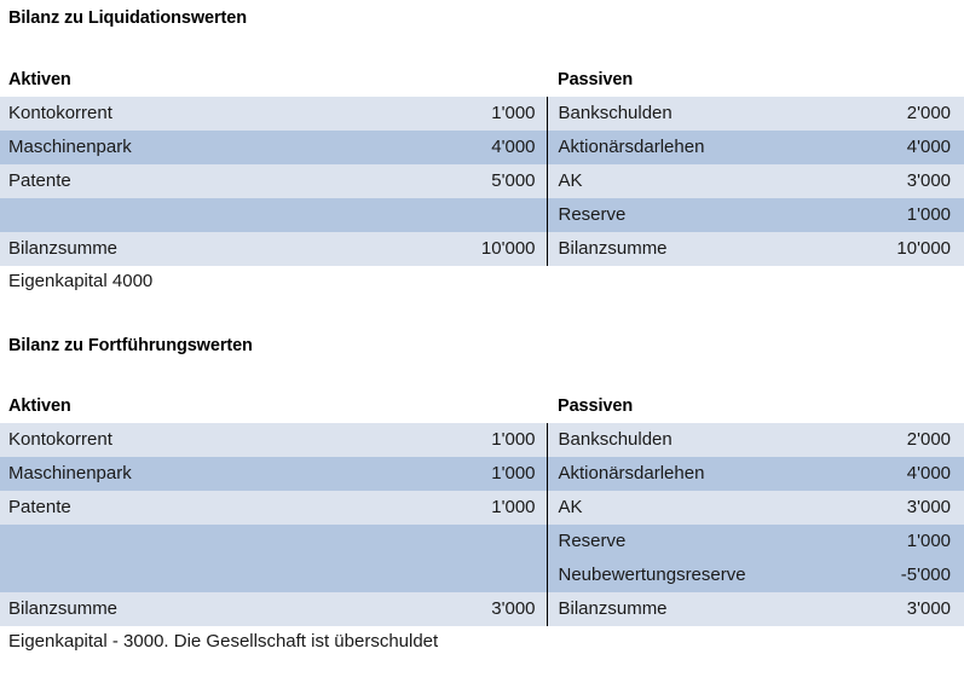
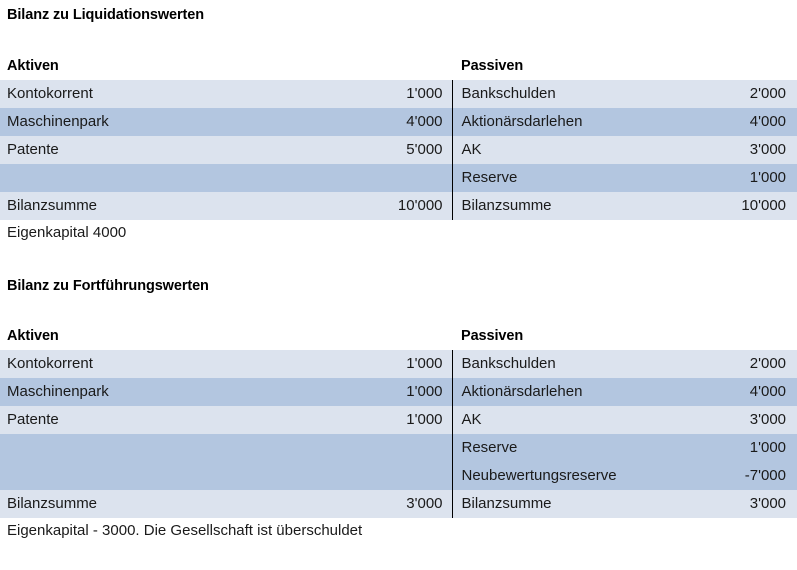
  Bilanz zu Liquidationswerten
  Aktiven		Passiven
  Kontokorrent	1'000	Bankschulden	2'000
  Maschinenpark	4'000	Aktionärsdarlehen	4'000
  Patente	5'000	AK	3'000
  		Reserve	1'000
  Bilanzsumme	10'000	Bilanzsumme	10'000
  Eigenkapital 4000
  Bilanz zu Fortführungswerten
  Aktiven		Passiven
  Kontokorrent	1'000	Bankschulden	2'000
  Maschinenpark	1'000	Aktionärsdarlehen	4'000
  Patente	1'000	AK	3'000
  		Reserve	1'000
- 		Neubewertungsreserve	-5'000
+ 		Neubewertungsreserve	-7'000
  Bilanzsumme	3'000	Bilanzsumme	3'000
  Eigenkapital - 3000. Die Gesellschaft ist überschuldet
